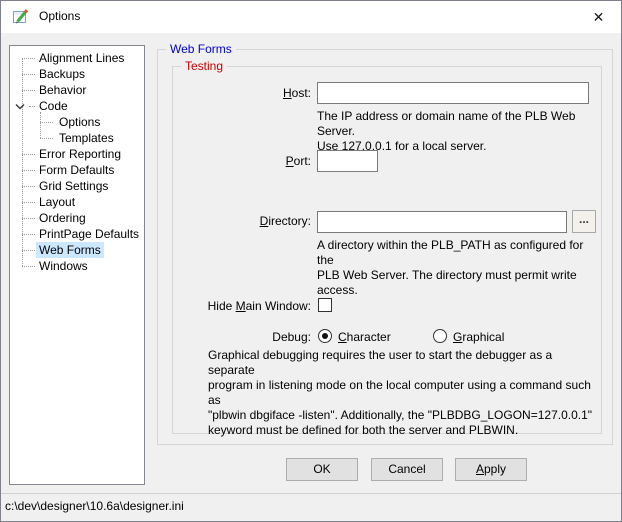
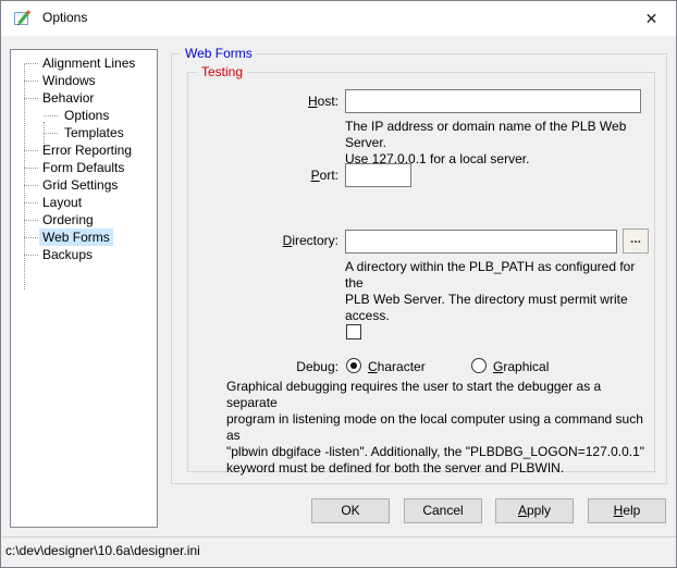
  Options
  ✕
  Alignment Lines
- Backups
+ Windows
  Behavior
- Code
  Options
  Templates
  Error Reporting
  Form Defaults
  Grid Settings
  Layout
  Ordering
- PrintPage Defaults
  Web Forms
- Windows
+ Backups
  Web Forms
  Testing
  Host:
  The IP address or domain name of the PLB Web Server.
  Use 127.0.0.1 for a local server.
  Port:
  Directory:
  ...
  A directory within the PLB_PATH as configured for the
  PLB Web Server. The directory must permit write
  access.
- Hide Main Window:
  Debug:
  Character
  Graphical
  Graphical debugging requires the user to start the debugger as a separate
  program in listening mode on the local computer using a command such as
  "plbwin dbgiface -listen". Additionally, the "PLBDBG_LOGON=127.0.0.1"
  keyword must be defined for both the server and PLBWIN.
  OK
  Cancel
  Apply
+ Help
  c:\dev\designer\10.6a\designer.ini
